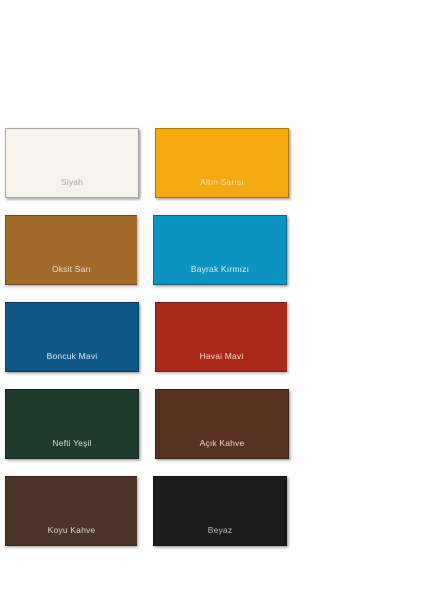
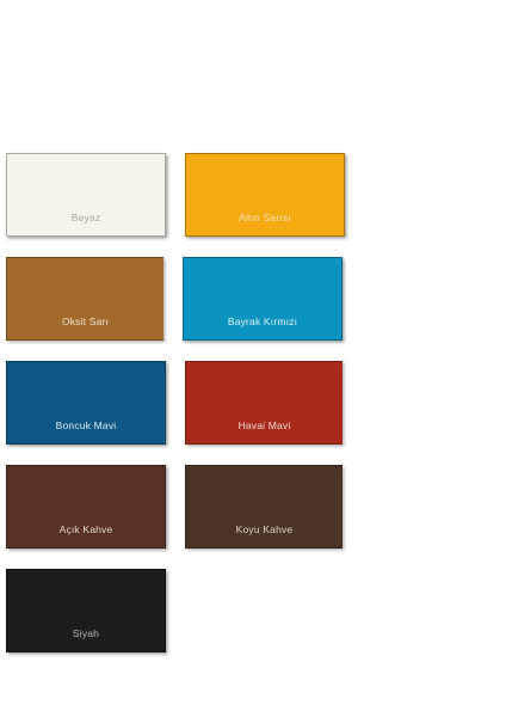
- Siyah
+ Beyaz
  Altın Sarısı
  Oksit Sarı
  Bayrak Kırmızı
  Boncuk Mavi
  Havai Mavi
- Nefti Yeşil
  Açık Kahve
  Koyu Kahve
- Beyaz
+ Siyah
